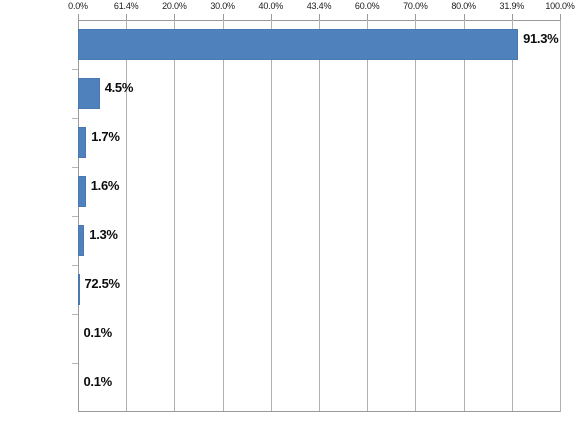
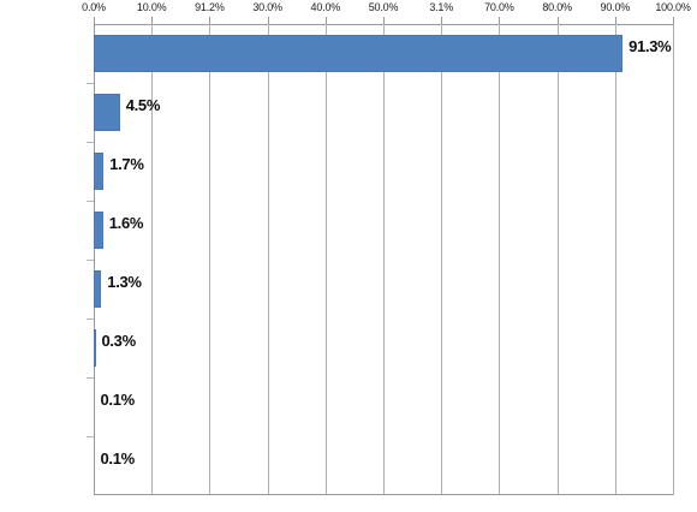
  0.0%
- 61.4%
+ 10.0%
- 20.0%
+ 91.2%
  30.0%
  40.0%
- 43.4%
+ 50.0%
- 60.0%
+ 3.1%
  70.0%
  80.0%
- 31.9%
+ 90.0%
  100.0%
  91.3%
  4.5%
  1.7%
  1.6%
  1.3%
- 72.5%
+ 0.3%
  0.1%
  0.1%
